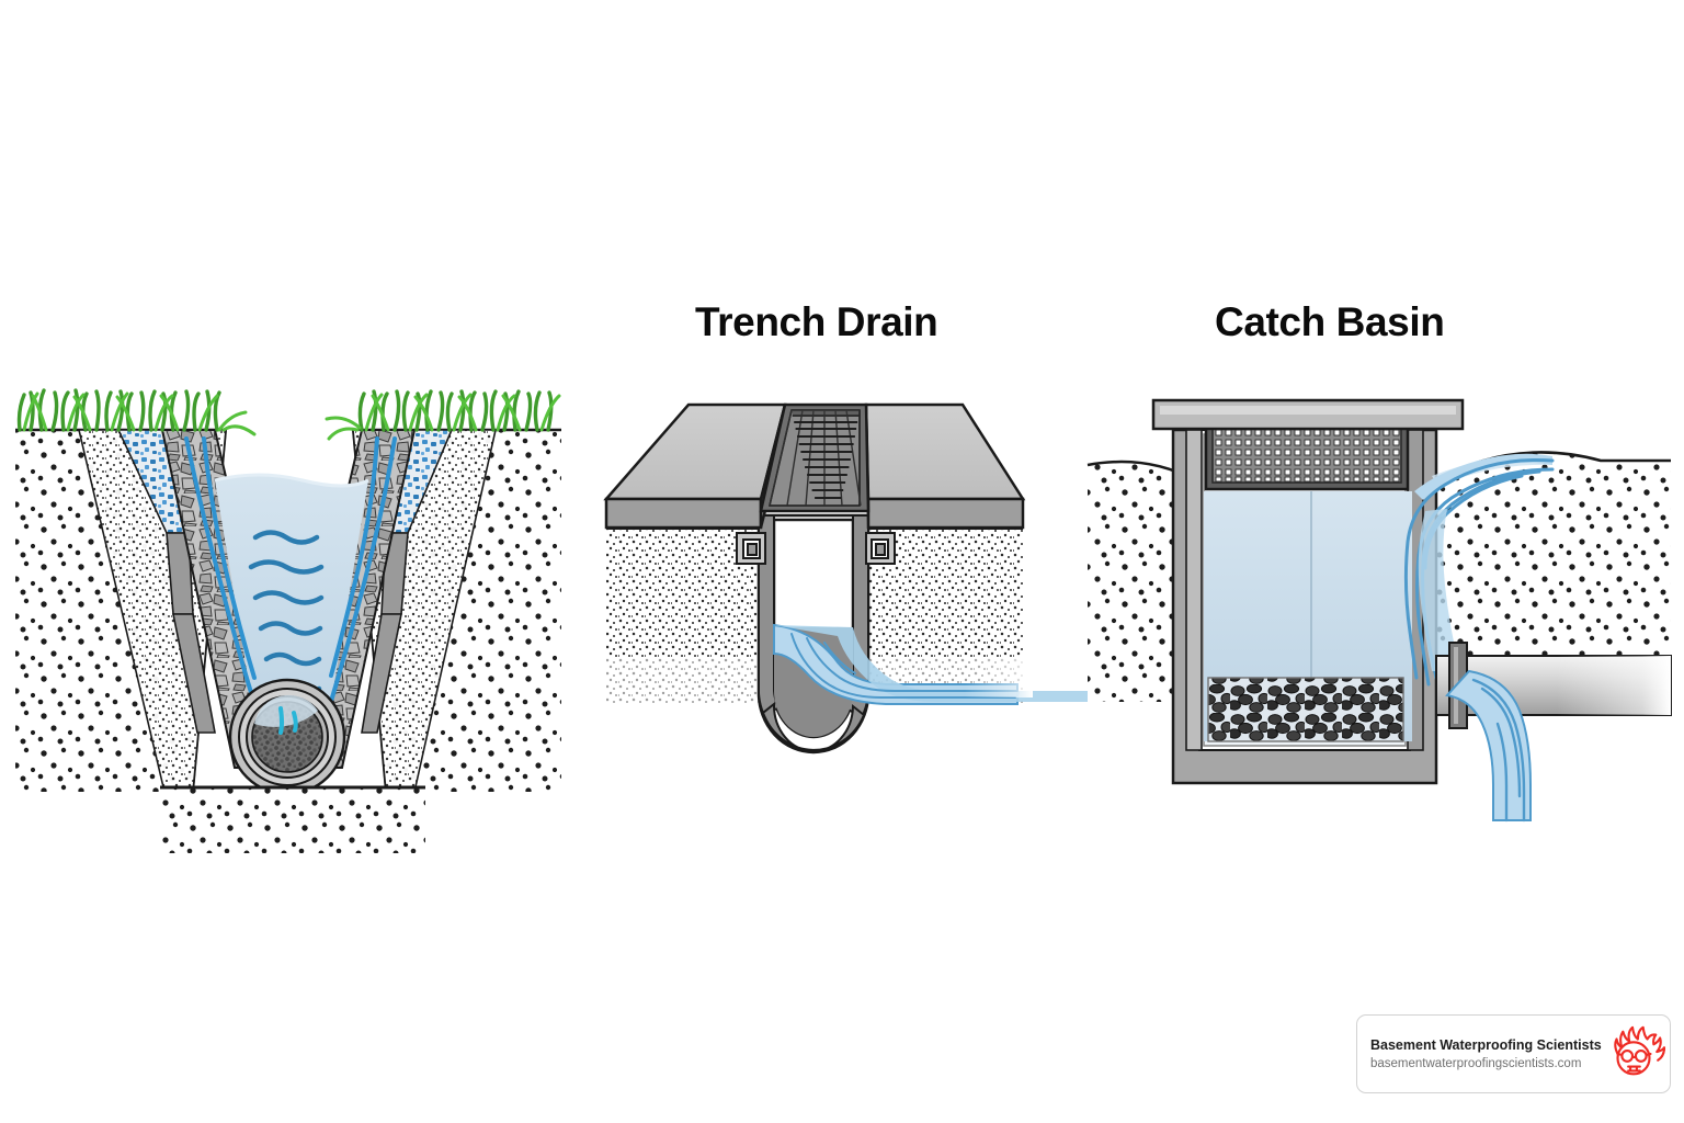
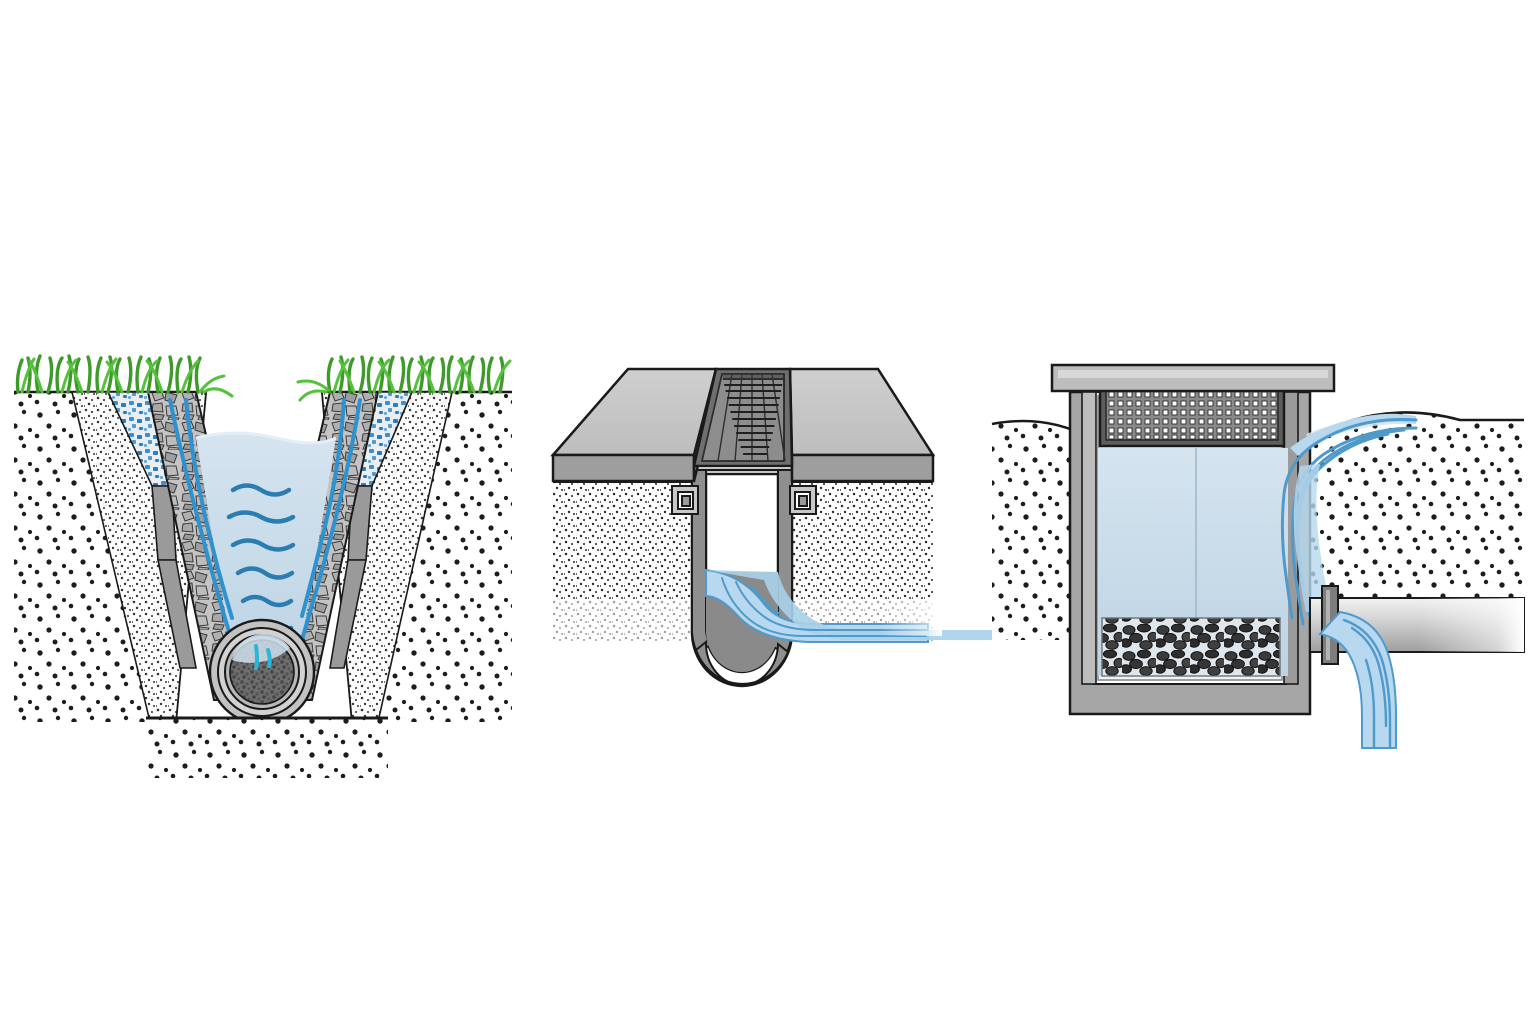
- Trench Drain
- Catch Basin
- Basement Waterproofing Scientists
- basementwaterproofingscientists.com
